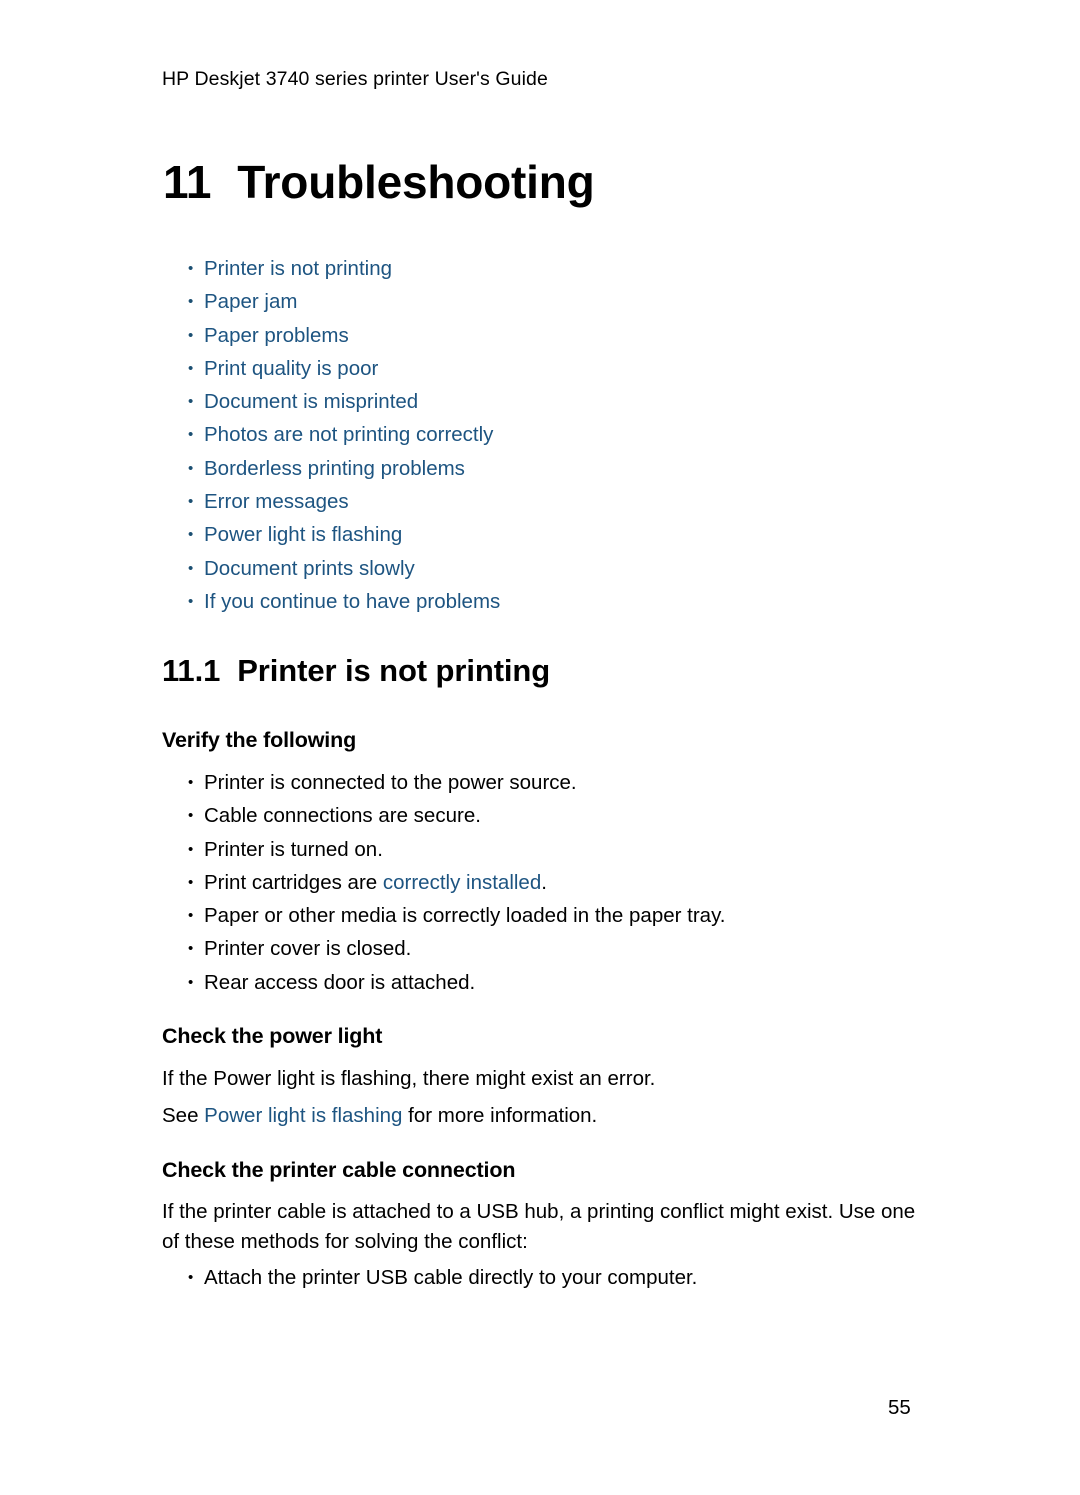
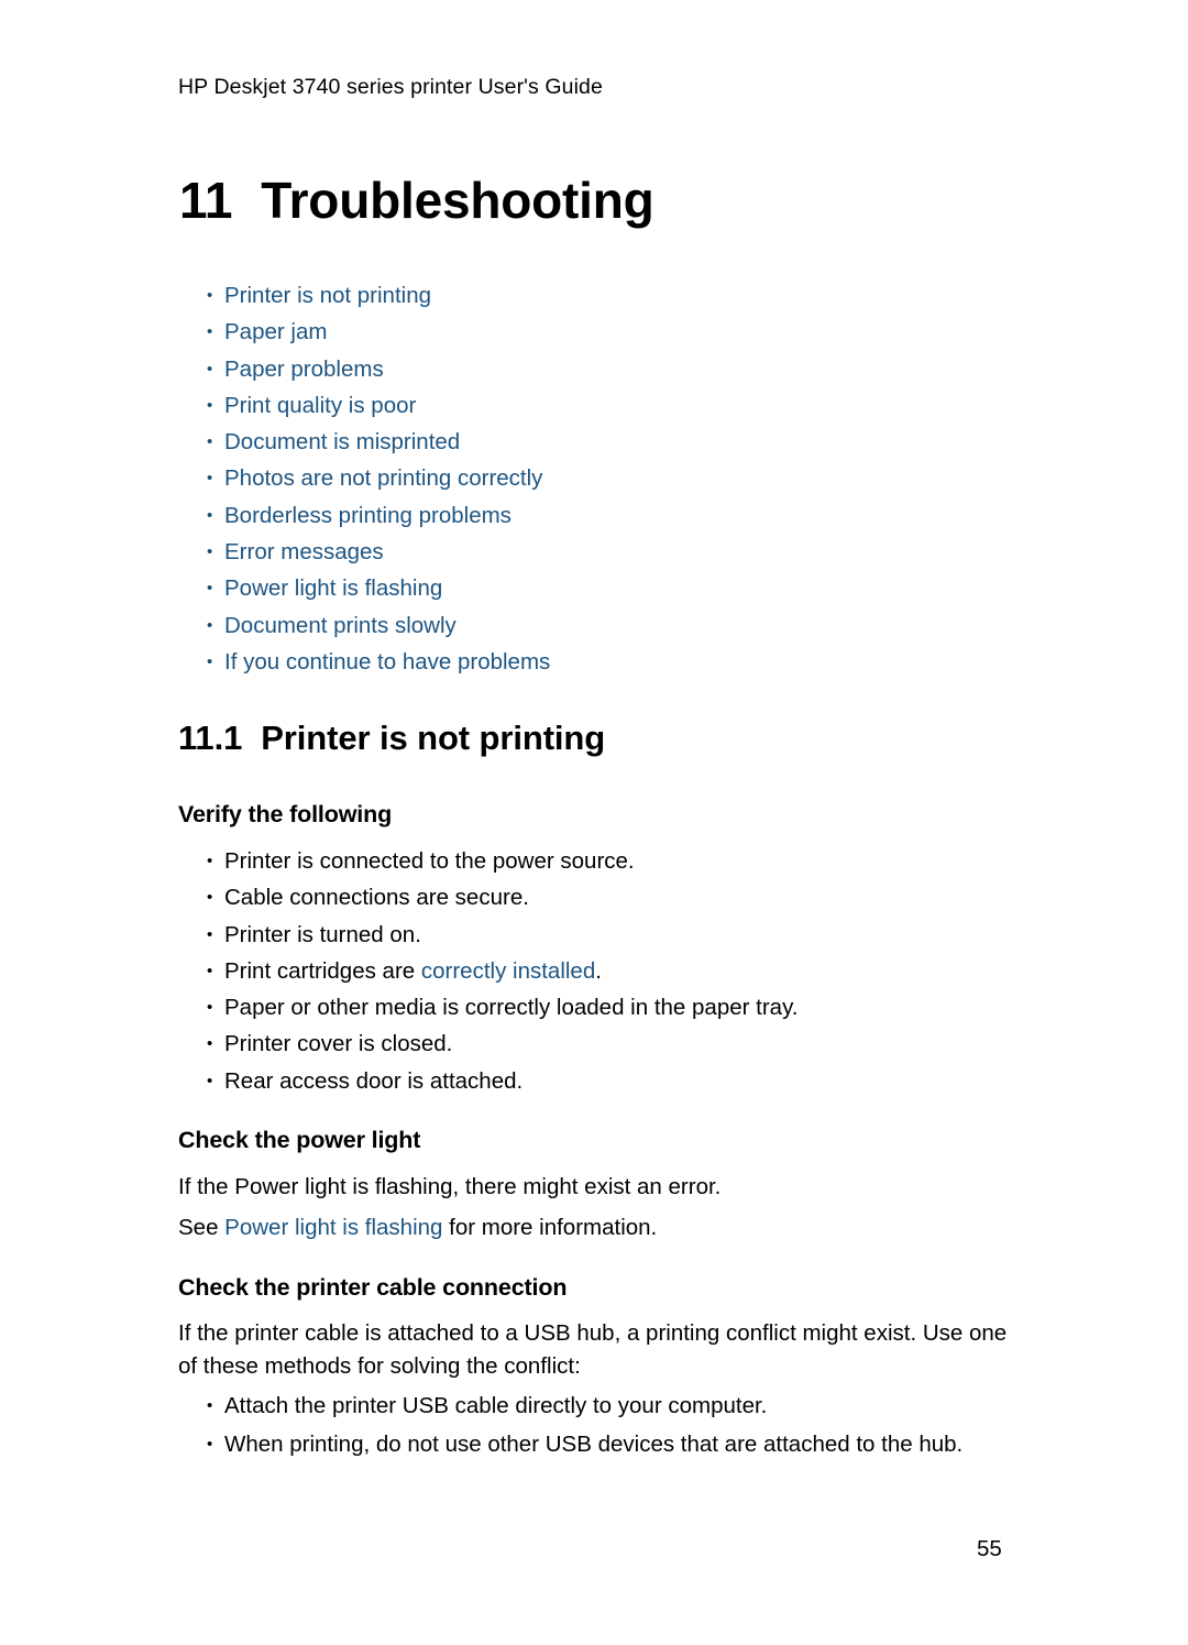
  HP Deskjet 3740 series printer User's Guide
  11 Troubleshooting
  Printer is not printing
  Paper jam
  Paper problems
  Print quality is poor
  Document is misprinted
  Photos are not printing correctly
  Borderless printing problems
  Error messages
  Power light is flashing
  Document prints slowly
  If you continue to have problems
  11.1 Printer is not printing
  Verify the following
  Printer is connected to the power source.
  Cable connections are secure.
  Printer is turned on.
  Print cartridges are correctly installed.
  Paper or other media is correctly loaded in the paper tray.
  Printer cover is closed.
  Rear access door is attached.
  Check the power light
  If the Power light is flashing, there might exist an error.
  See Power light is flashing for more information.
  Check the printer cable connection
  If the printer cable is attached to a USB hub, a printing conflict might exist. Use one of these methods for solving the conflict:
  Attach the printer USB cable directly to your computer.
+ When printing, do not use other USB devices that are attached to the hub.
  55
